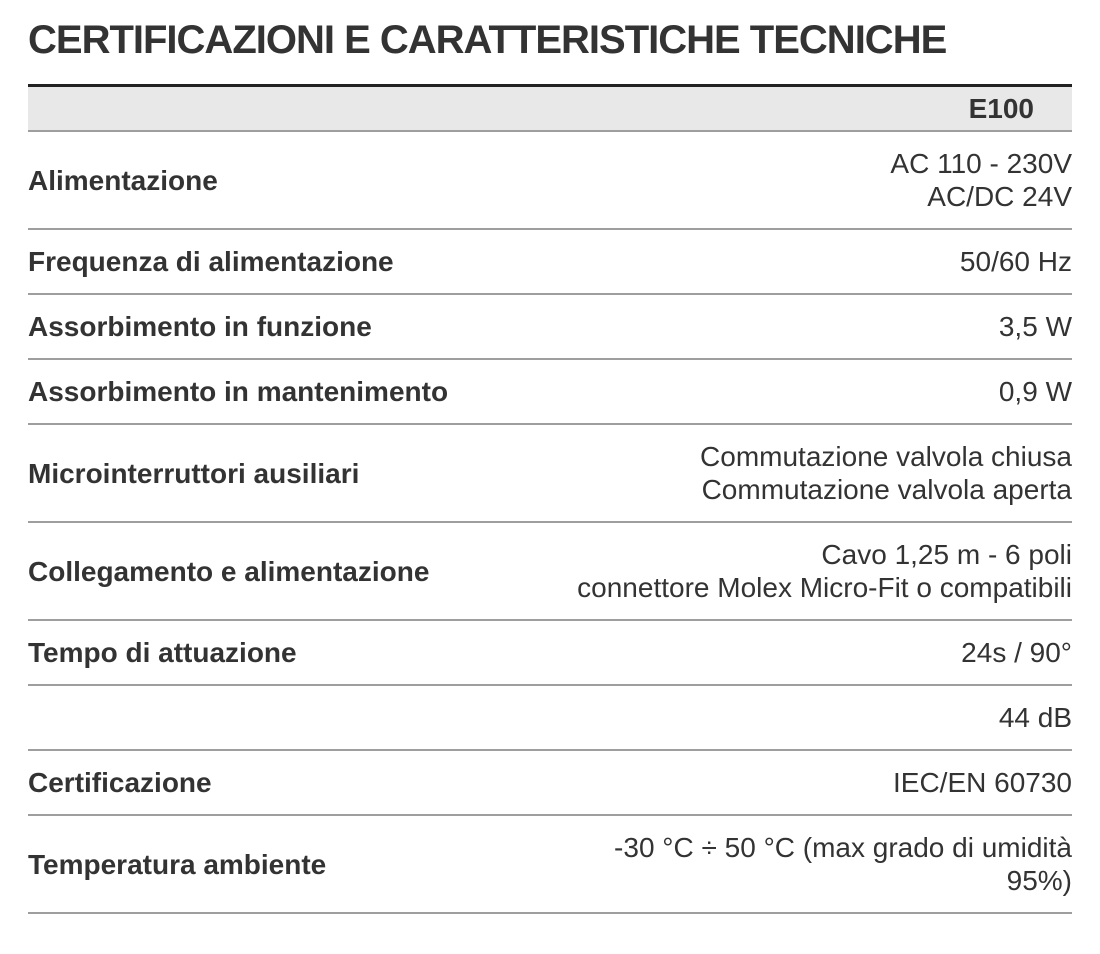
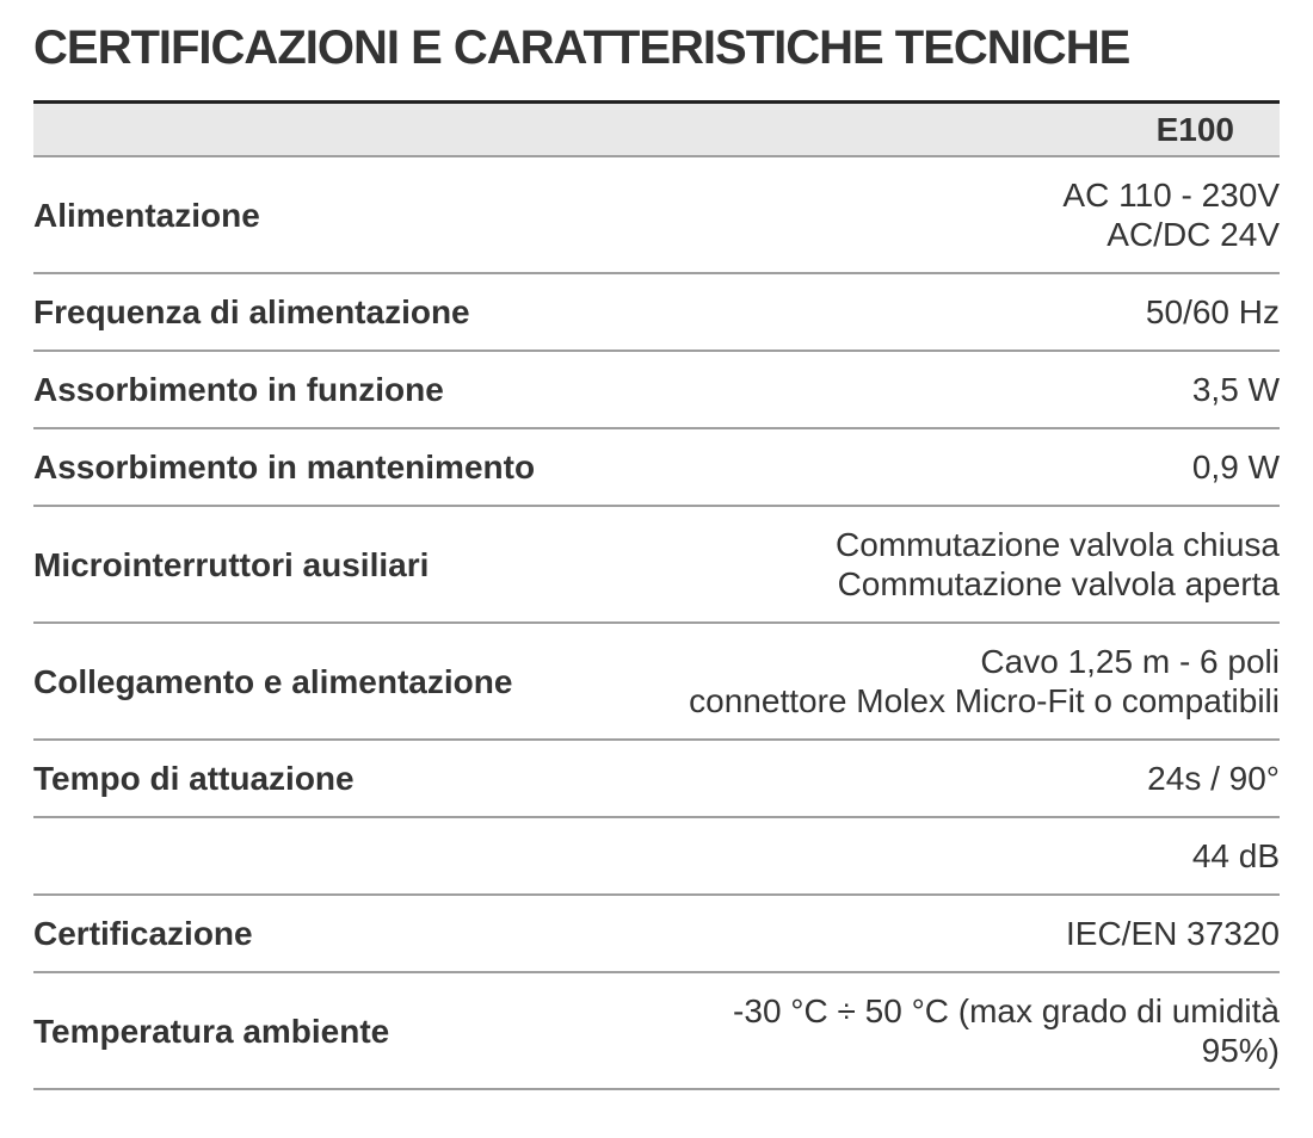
  CERTIFICAZIONI E CARATTERISTICHE TECNICHE
  E100
  Alimentazione
  AC 110 - 230V
  AC/DC 24V
  Frequenza di alimentazione
  50/60 Hz
  Assorbimento in funzione
  3,5 W
  Assorbimento in mantenimento
  0,9 W
  Microinterruttori ausiliari
  Commutazione valvola chiusa
  Commutazione valvola aperta
  Collegamento e alimentazione
  Cavo 1,25 m - 6 poli
  connettore Molex Micro-Fit o compatibili
  Tempo di attuazione
  24s / 90°
  44 dB
  Certificazione
- IEC/EN 60730
+ IEC/EN 37320
  Temperatura ambiente
  -30 °C ÷ 50 °C (max grado di umidità
  95%)
